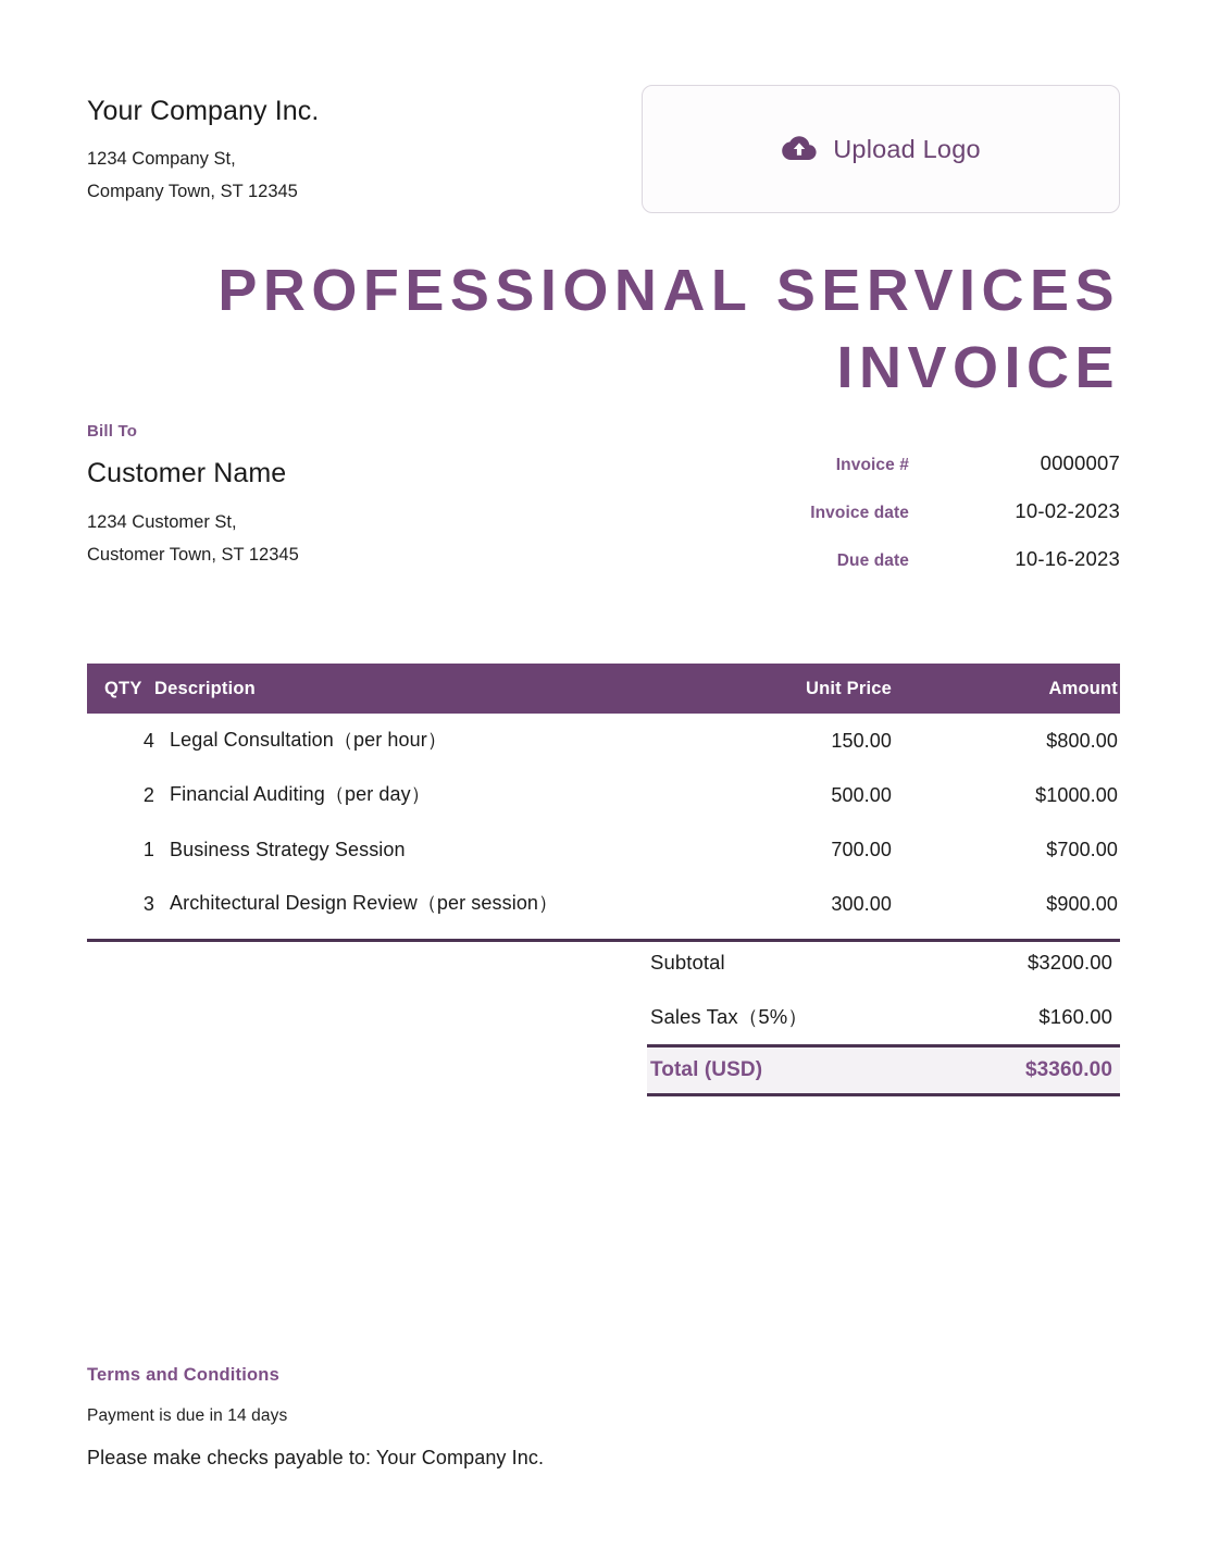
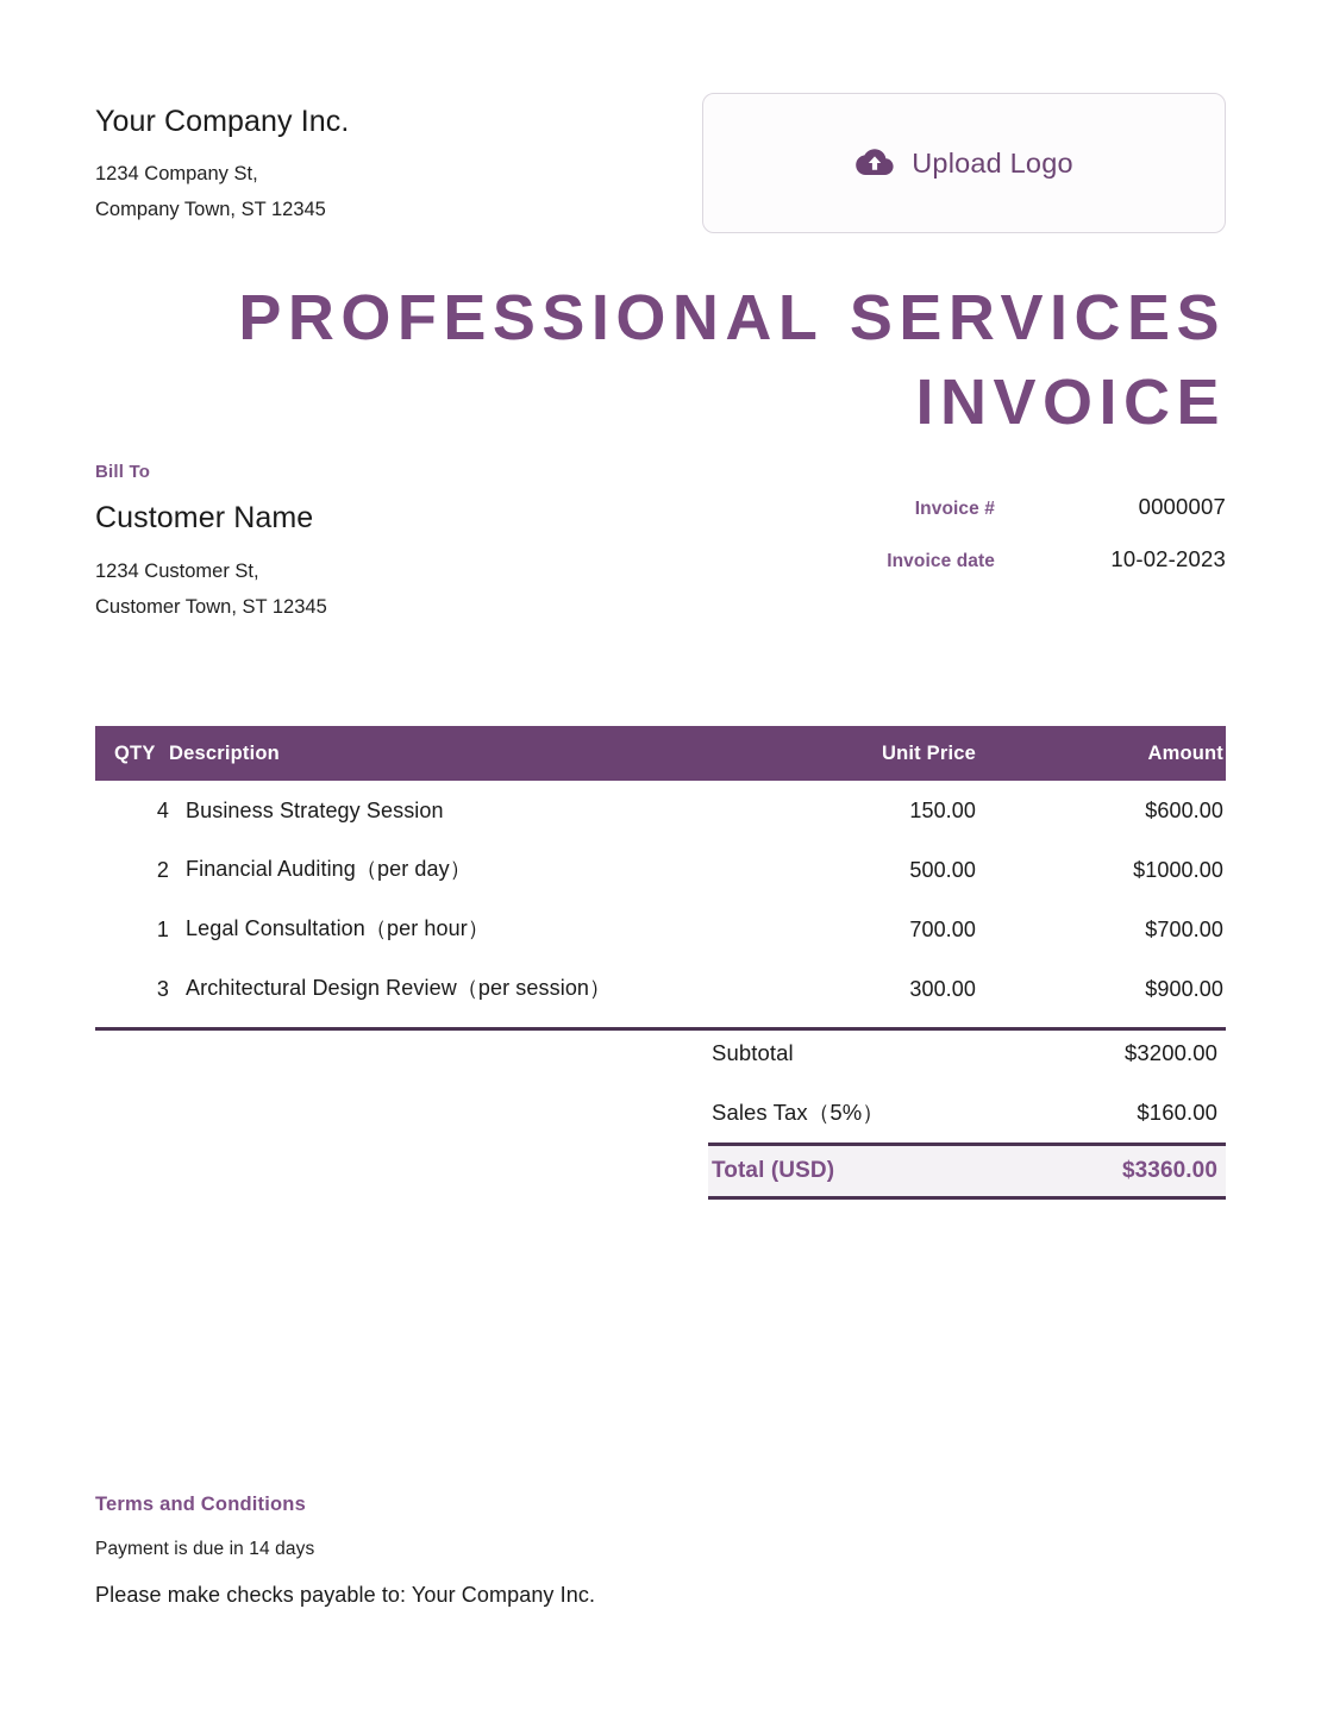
  Your Company Inc.
  1234 Company St,
  Company Town, ST 12345
  Upload Logo
  PROFESSIONAL SERVICES INVOICE
  Bill To
  Customer Name
  1234 Customer St,
  Customer Town, ST 12345
  Invoice #
  0000007
  Invoice date
  10-02-2023
- Due date
- 10-16-2023
  QTY
  Description
  Unit Price
  Amount
  4
- Legal Consultation（per hour）
+ Business Strategy Session
  150.00
- $800.00
+ $600.00
  2
  Financial Auditing（per day）
  500.00
  $1000.00
  1
- Business Strategy Session
+ Legal Consultation（per hour）
  700.00
  $700.00
  3
  Architectural Design Review（per session）
  300.00
  $900.00
  Subtotal
  $3200.00
  Sales Tax（5%）
  $160.00
  Total (USD)
  $3360.00
  Terms and Conditions
  Payment is due in 14 days
  Please make checks payable to: Your Company Inc.
